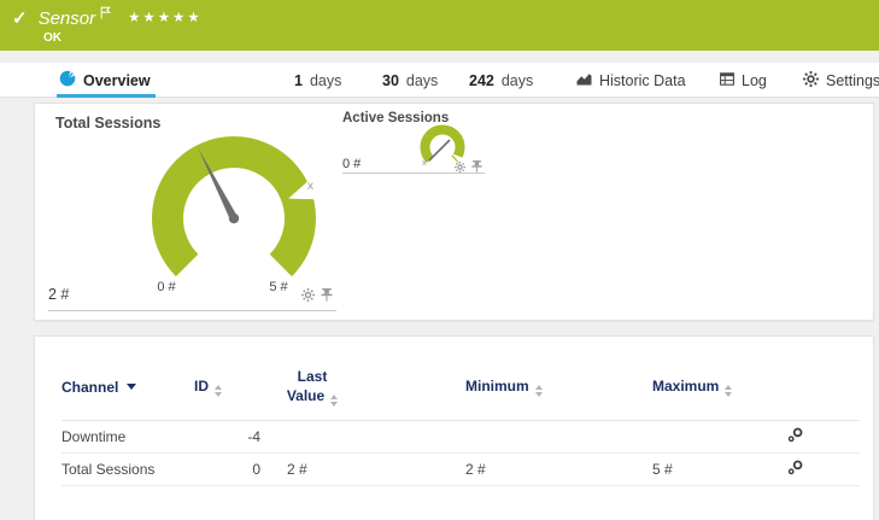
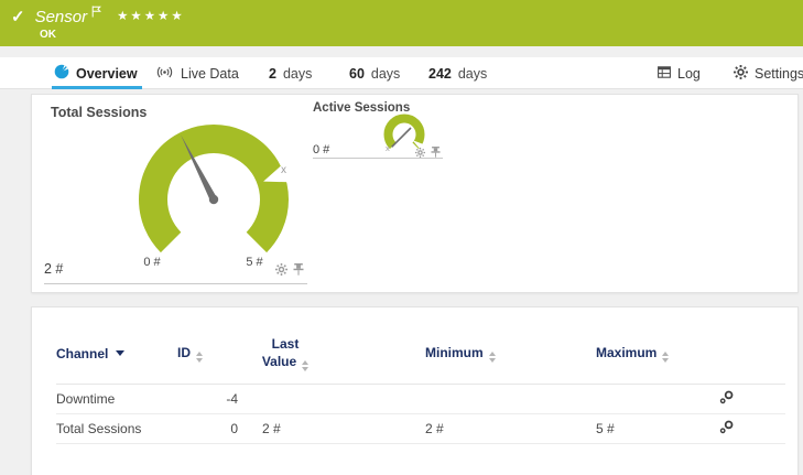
  ✓
  Sensor
  ★★★★★
  OK
  Overview
+ Live Data
- 1
+ 2
  days
- 30
+ 60
  days
  242
  days
- Historic Data
  Log
  Settings
  Total Sessions
  x
  0 #
  5 #
  2 #
  Active Sessions
  x
  0 #
  Channel	ID	Last Value	Minimum	Maximum
  Downtime	-4
  Total Sessions	0	2 #	2 #	5 #
